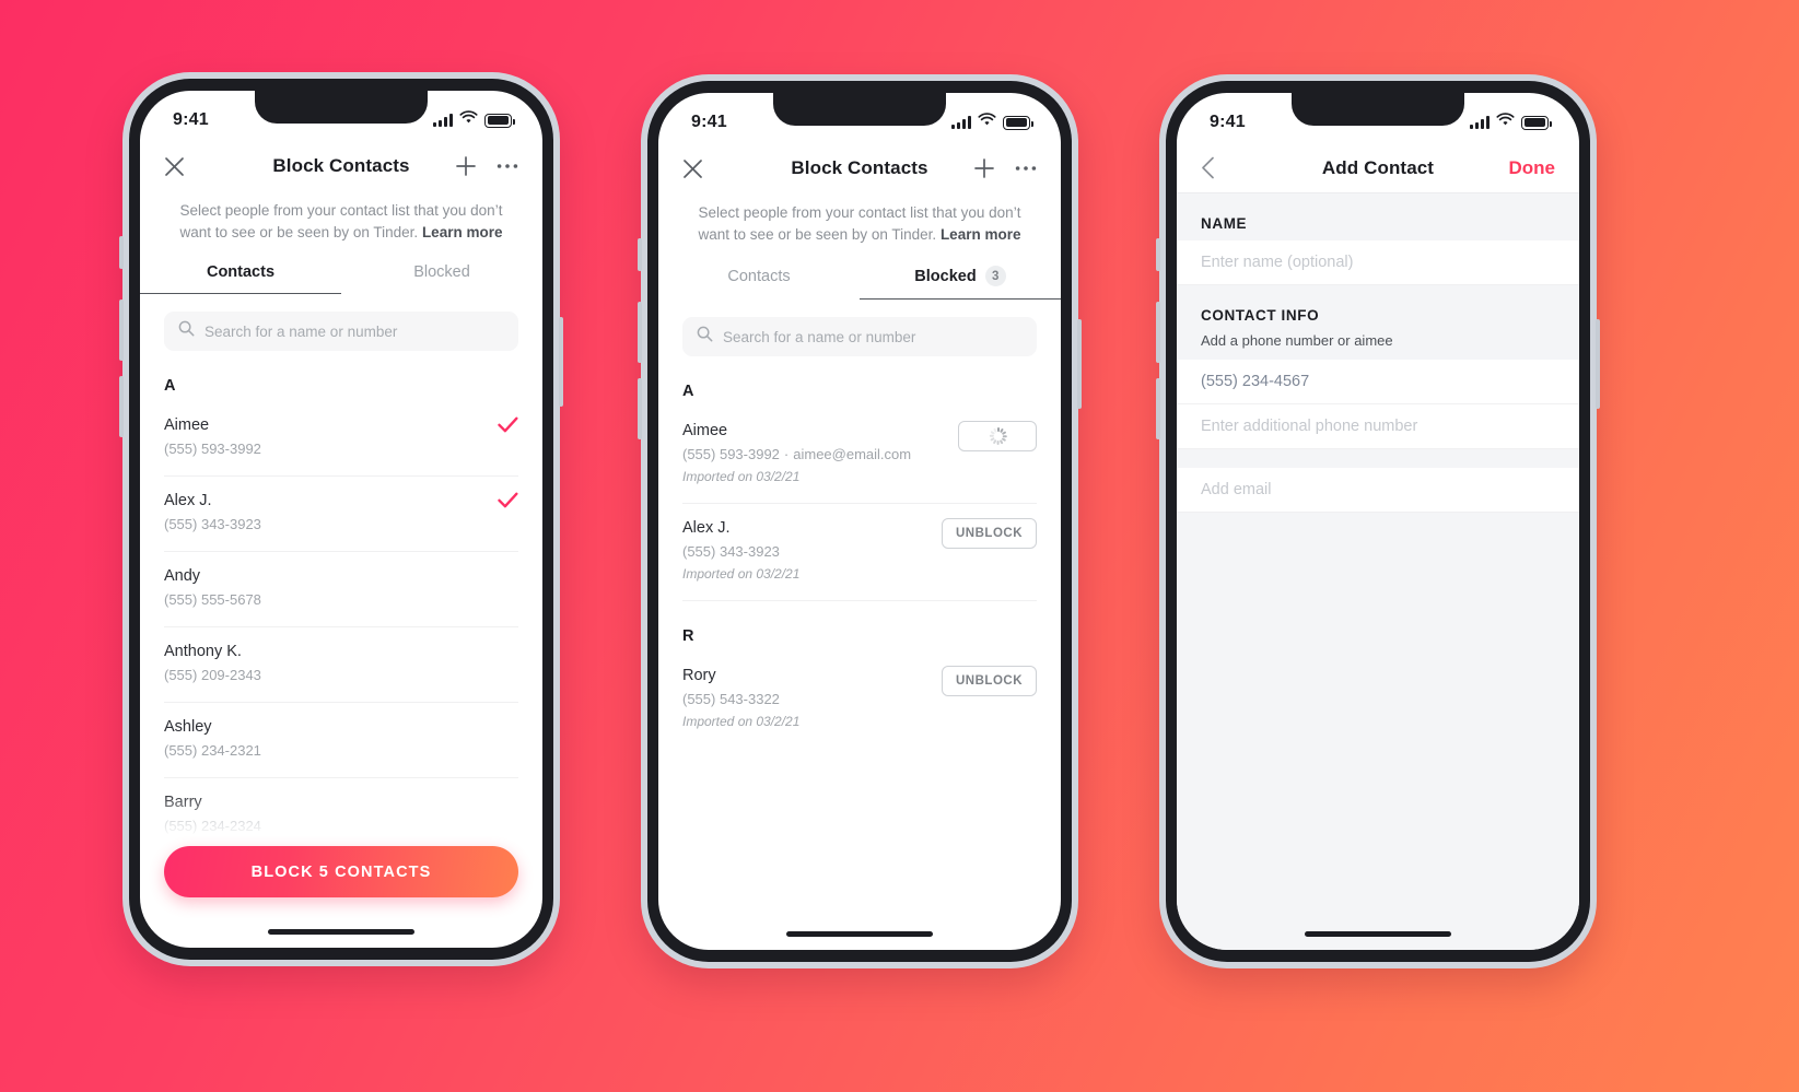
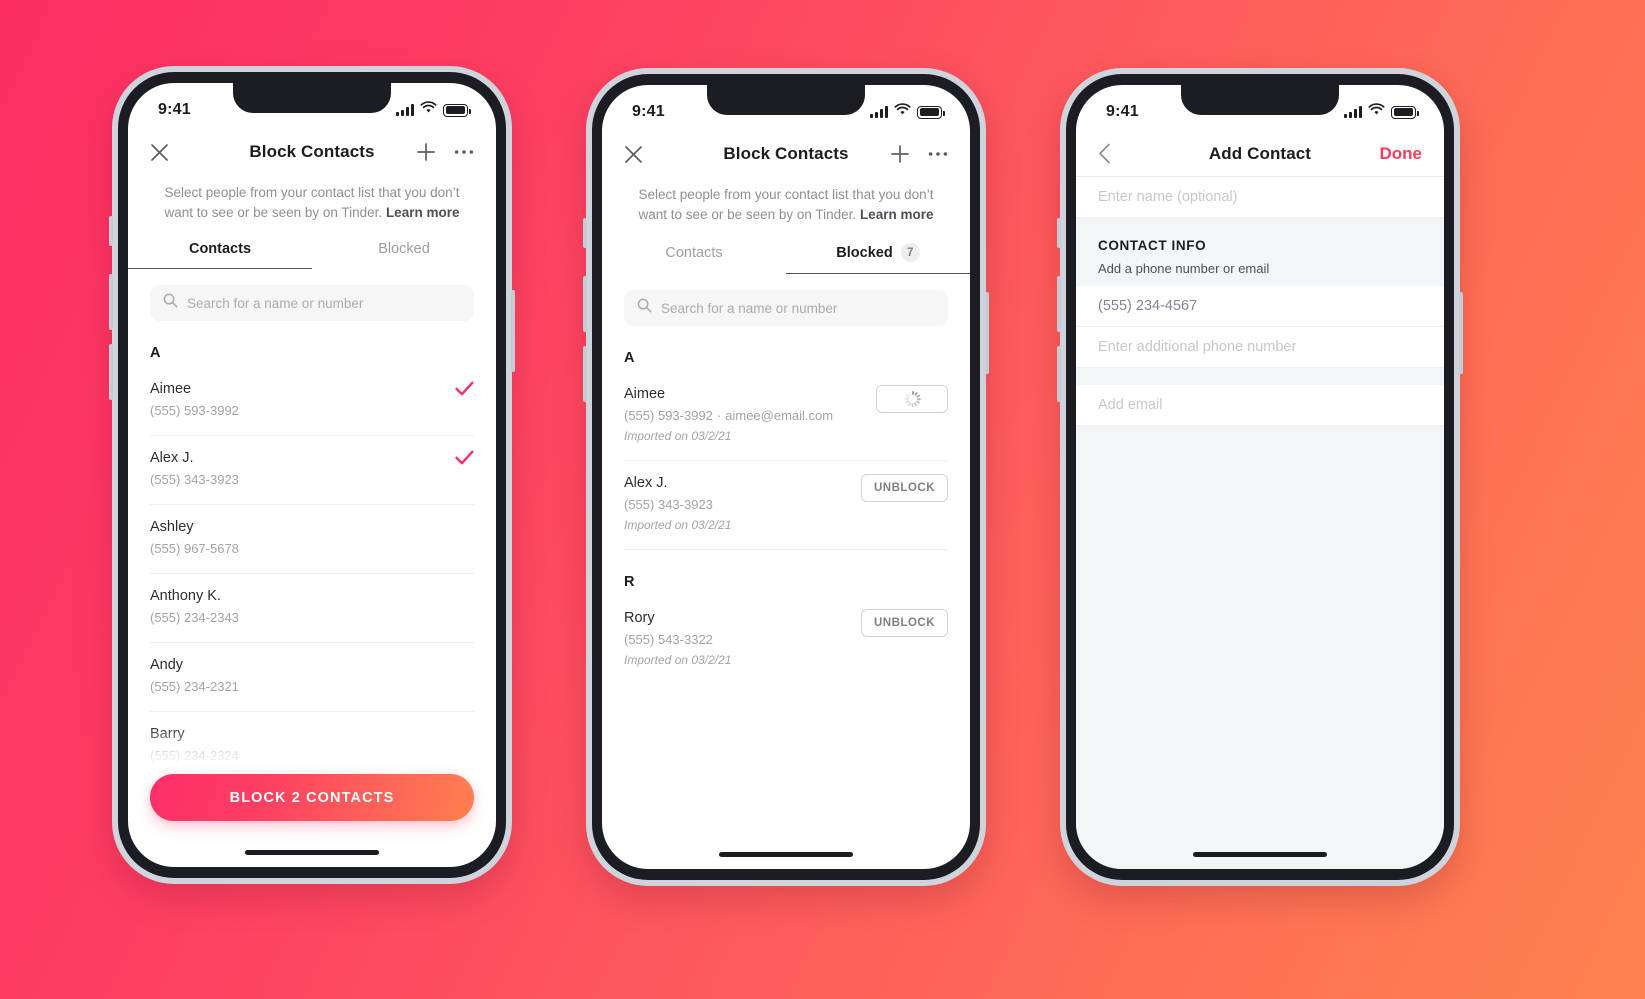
  9:41
  Block Contacts
  Select people from your contact list that you don’t want to see or be seen by on Tinder. Learn more
  Contacts
  Blocked
  Search for a name or number
  A
  Aimee
  (555) 593-3992
  Alex J.
  (555) 343-3923
- Andy
+ Ashley
- (555) 555-5678
+ (555) 967-5678
  Anthony K.
- (555) 209-2343
+ (555) 234-2343
- Ashley
+ Andy
  (555) 234-2321
- BLOCK 5 CONTACTS
+ BLOCK 2 CONTACTS
  9:41
  Block Contacts
  Select people from your contact list that you don’t want to see or be seen by on Tinder. Learn more
  Contacts
  Blocked
- 3
+ 7
  Search for a name or number
  A
  Aimee
  (555) 593-3992 · aimee@email.com
  Imported on 03/2/21
  Alex J.
  (555) 343-3923
  Imported on 03/2/21
  UNBLOCK
  R
  Rory
  (555) 543-3322
  Imported on 03/2/21
  UNBLOCK
  9:41
  Add Contact
  Done
- NAME
  Enter name (optional)
  CONTACT INFO
- Add a phone number or aimee
+ Add a phone number or email
  (555) 234-4567
  Enter additional phone number
  Add email
